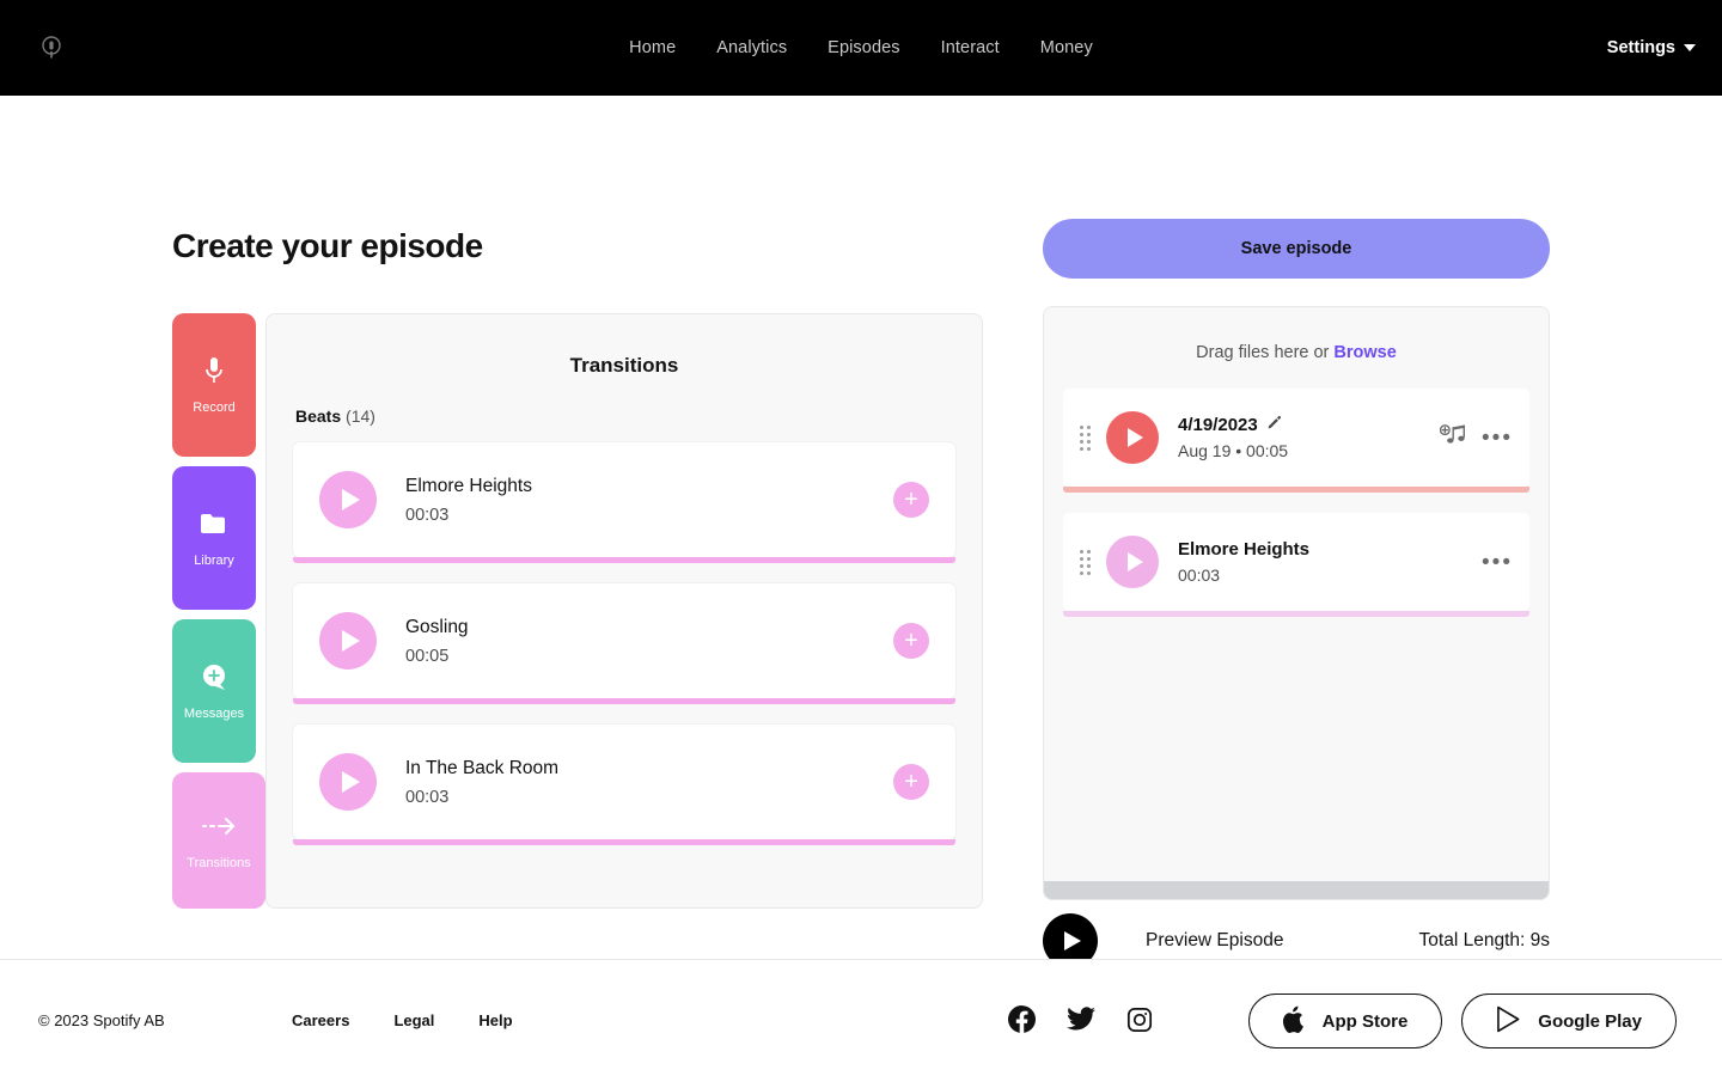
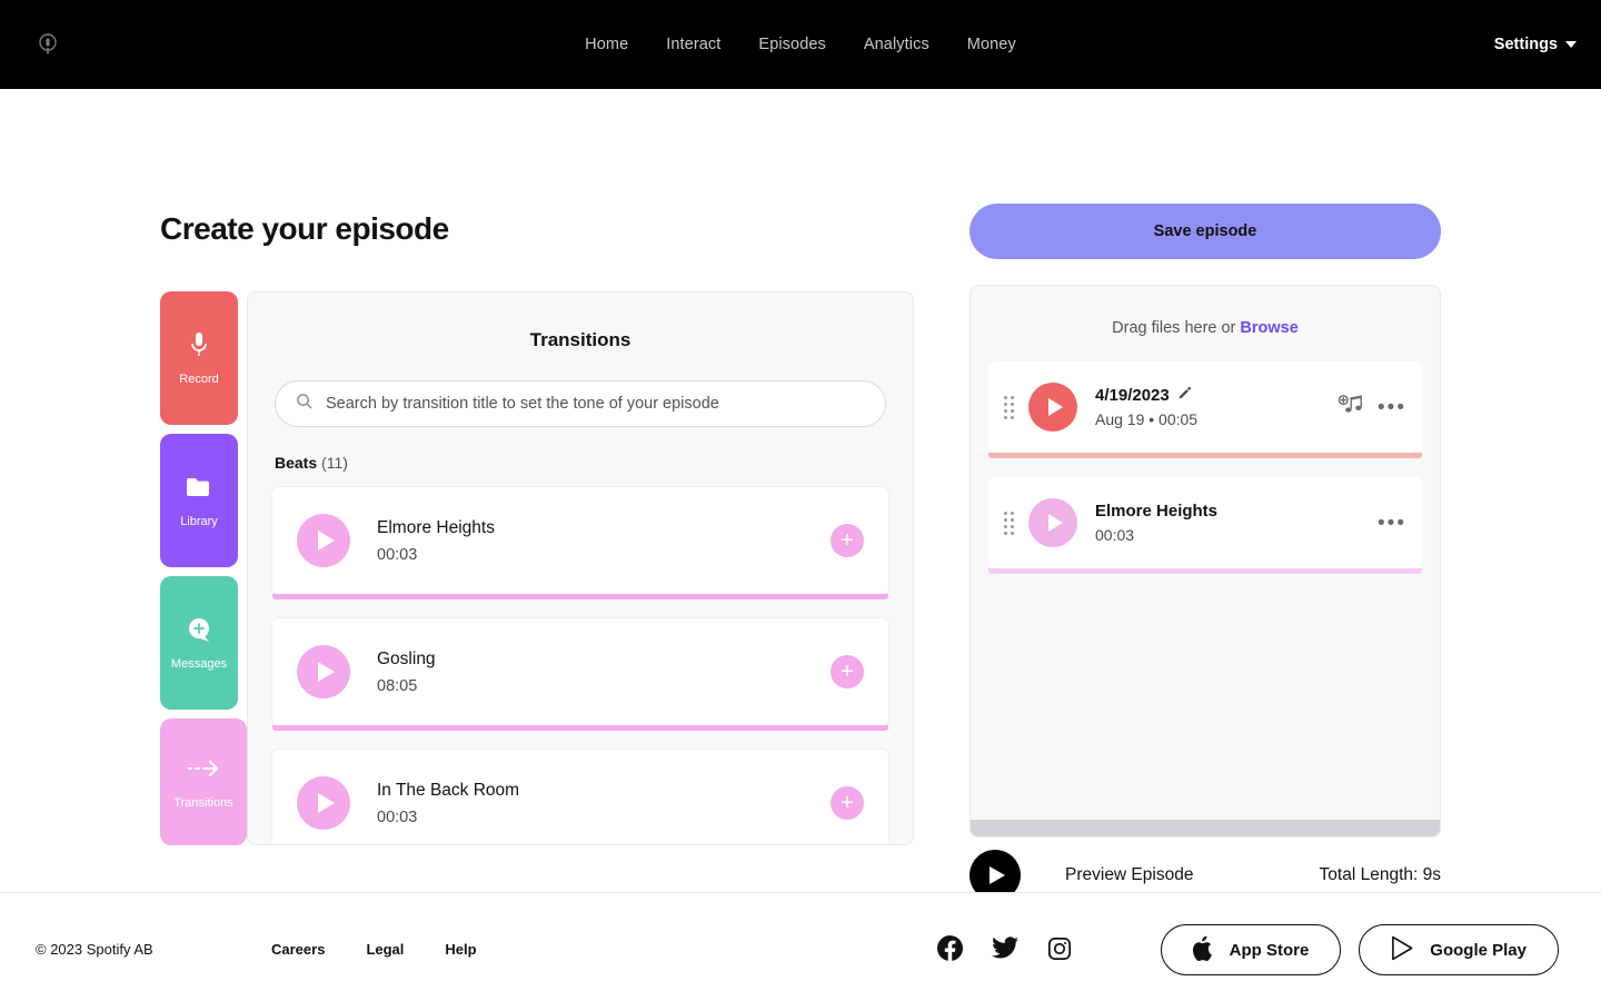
  Home
- Analytics
+ Interact
  Episodes
- Interact
+ Analytics
  Money
  Settings
  Create your episode
  Save episode
  Record
  Library
  Messages
  Transitions
  Transitions
+ Search by transition title to set the tone of your episode
- Beats (14)
+ Beats (11)
  Elmore Heights
  00:03
  +
  Gosling
- 00:05
+ 08:05
  +
  In The Back Room
  00:03
  +
  Drag files here or Browse
  4/19/2023
  Aug 19 • 00:05
  •••
  Elmore Heights
  00:03
  •••
  Preview Episode
  Total Length: 9s
  © 2023 Spotify AB
  Careers
  Legal
  Help
  App Store
  Google Play
